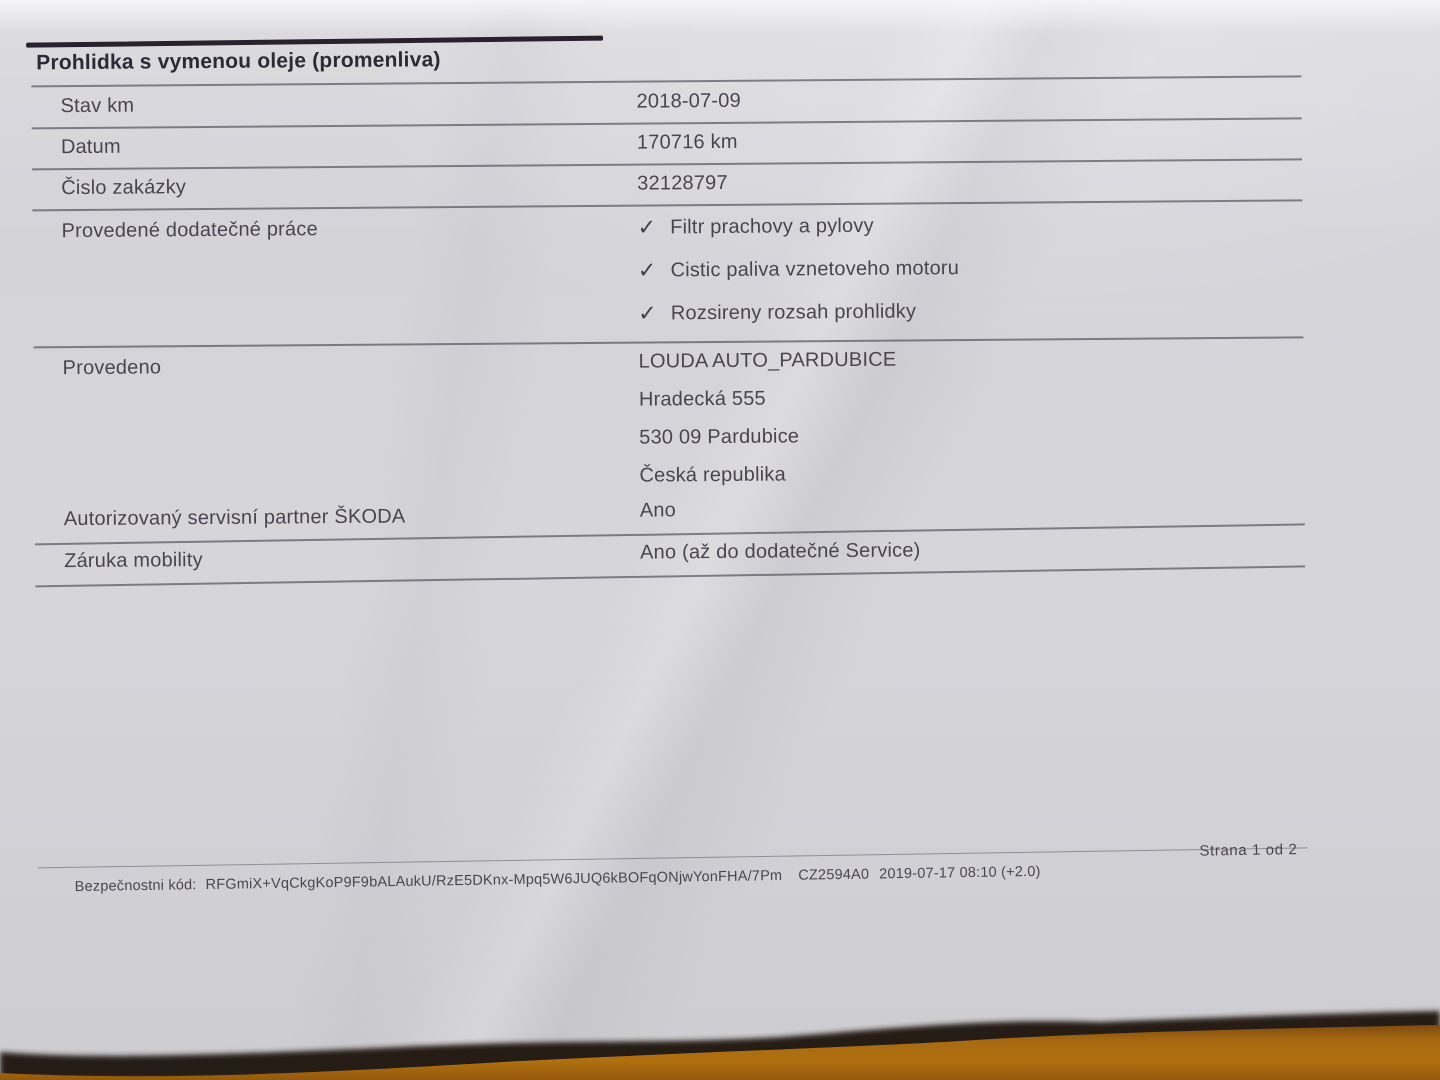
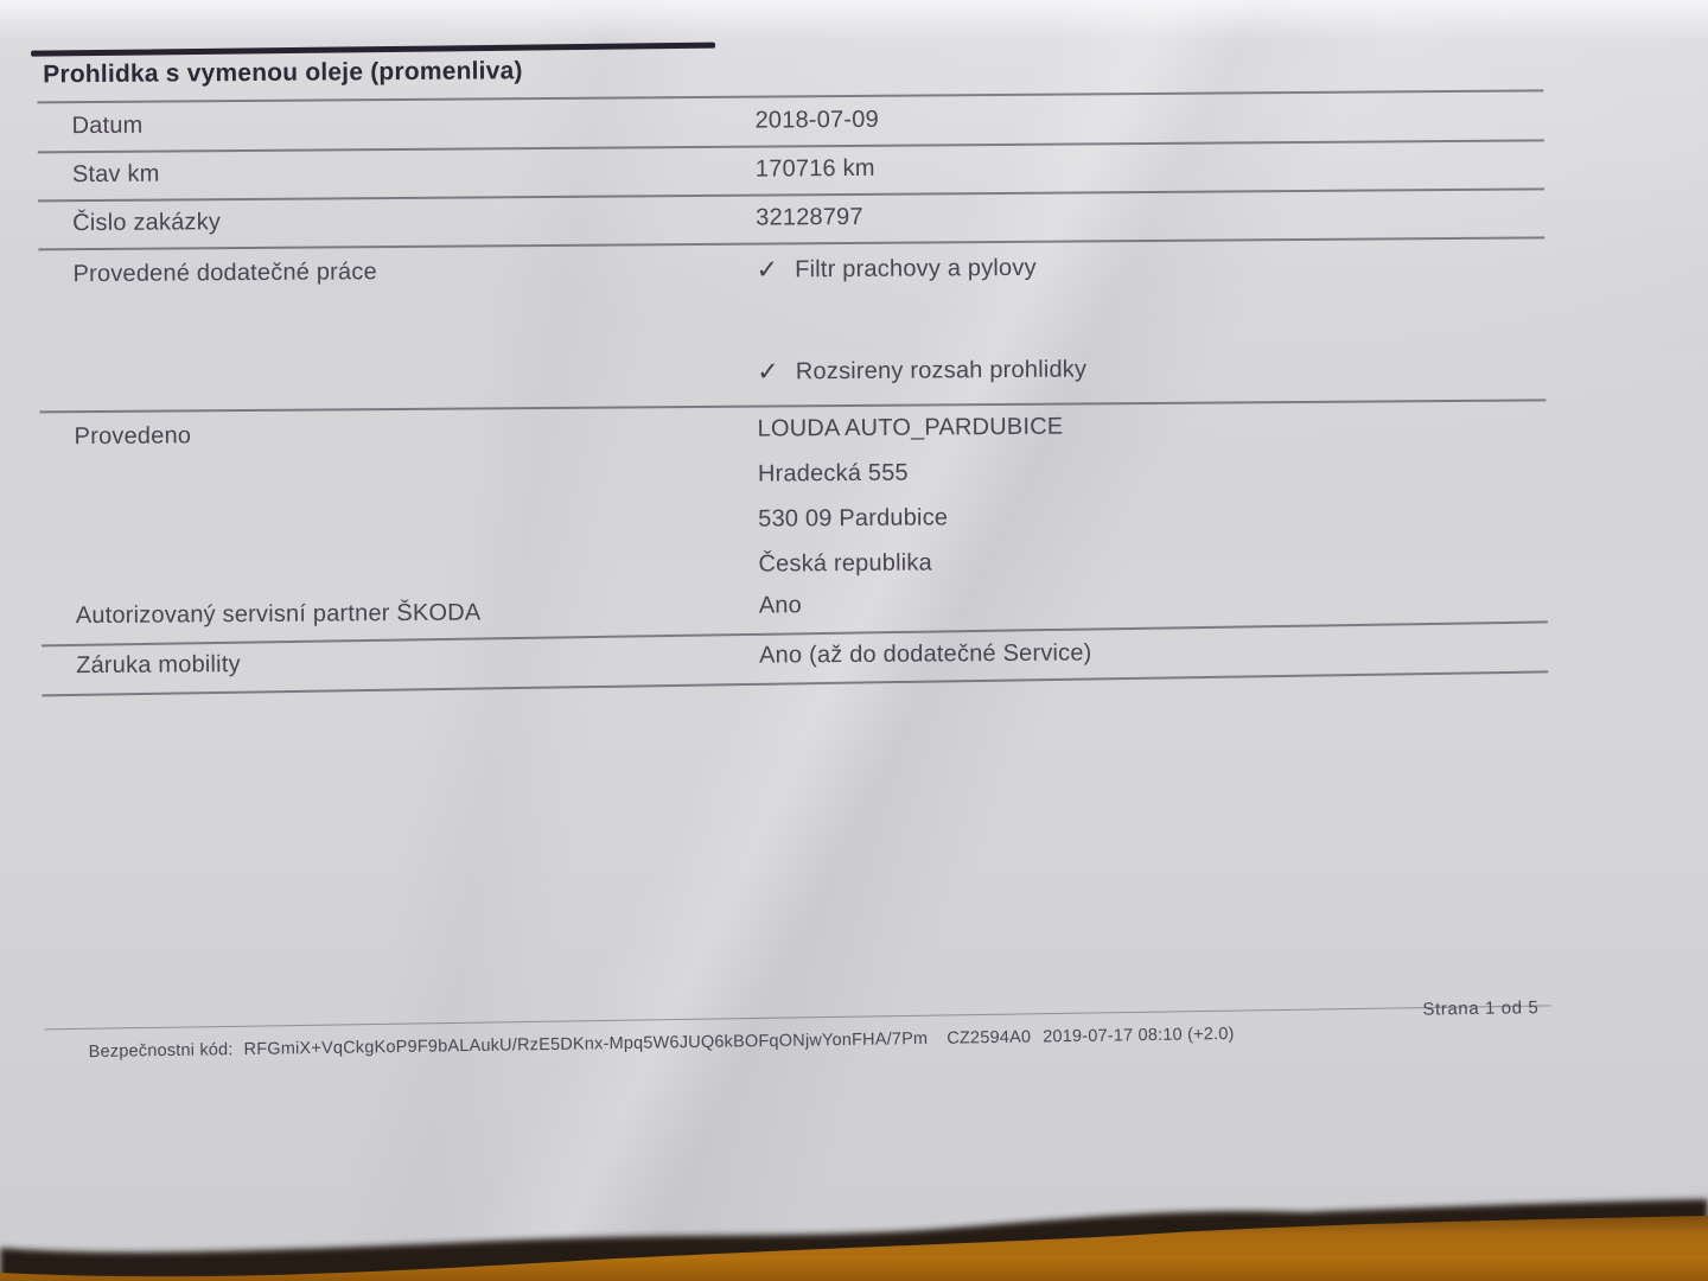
  Prohlidka s vymenou oleje (promenliva)
- Stav km
+ Datum
  2018-07-09
- Datum
+ Stav km
  170716 km
  Čislo zakázky
  32128797
  Provedené dodatečné práce
  ✓ Filtr prachovy a pylovy
- ✓ Cistic paliva vznetoveho motoru
  ✓ Rozsireny rozsah prohlidky
  Provedeno
  LOUDA AUTO_PARDUBICE
  Hradecká 555
  530 09 Pardubice
  Česká republika
  Autorizovaný servisní partner ŠKODA
  Ano
  Záruka mobility
  Ano (až do dodatečné Service)
  Bezpečnostni kód: RFGmiX+VqCkgKoP9F9bALAukU/RzE5DKnx-Mpq5W6JUQ6kBOFqONjwYonFHA/7Pm CZ2594A0 2019-07-17 08:10 (+2.0)
- Strana 1 od 2
+ Strana 1 od 5
